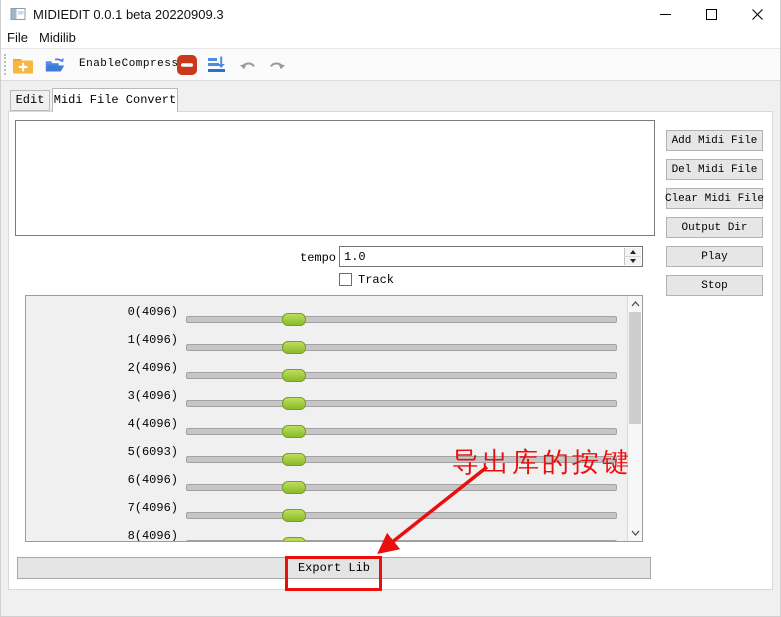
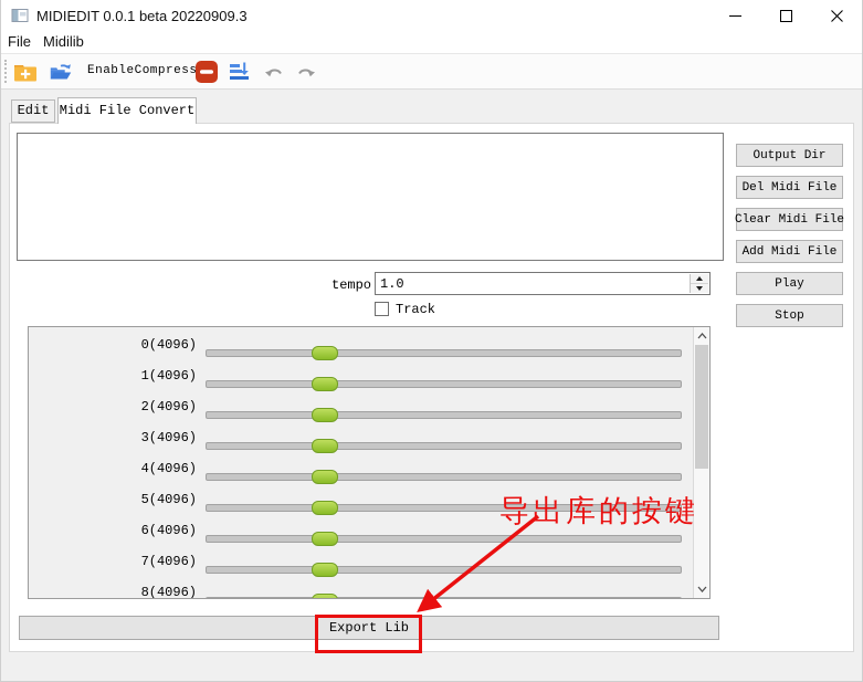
  MIDIEDIT 0.0.1 beta 20220909.3
  File
  Midilib
  EnableCompress
  Edit
  Midi File Convert
- Add Midi File
+ Output Dir
  Del Midi File
  Clear Midi File
- Output Dir
+ Add Midi File
  Play
  Stop
  tempo
  1.0
  Track
  0(4096)
  1(4096)
  2(4096)
  3(4096)
  4(4096)
- 5(6093)
+ 5(4096)
  6(4096)
  7(4096)
  8(4096)
  Export Lib
  导出库的按键
